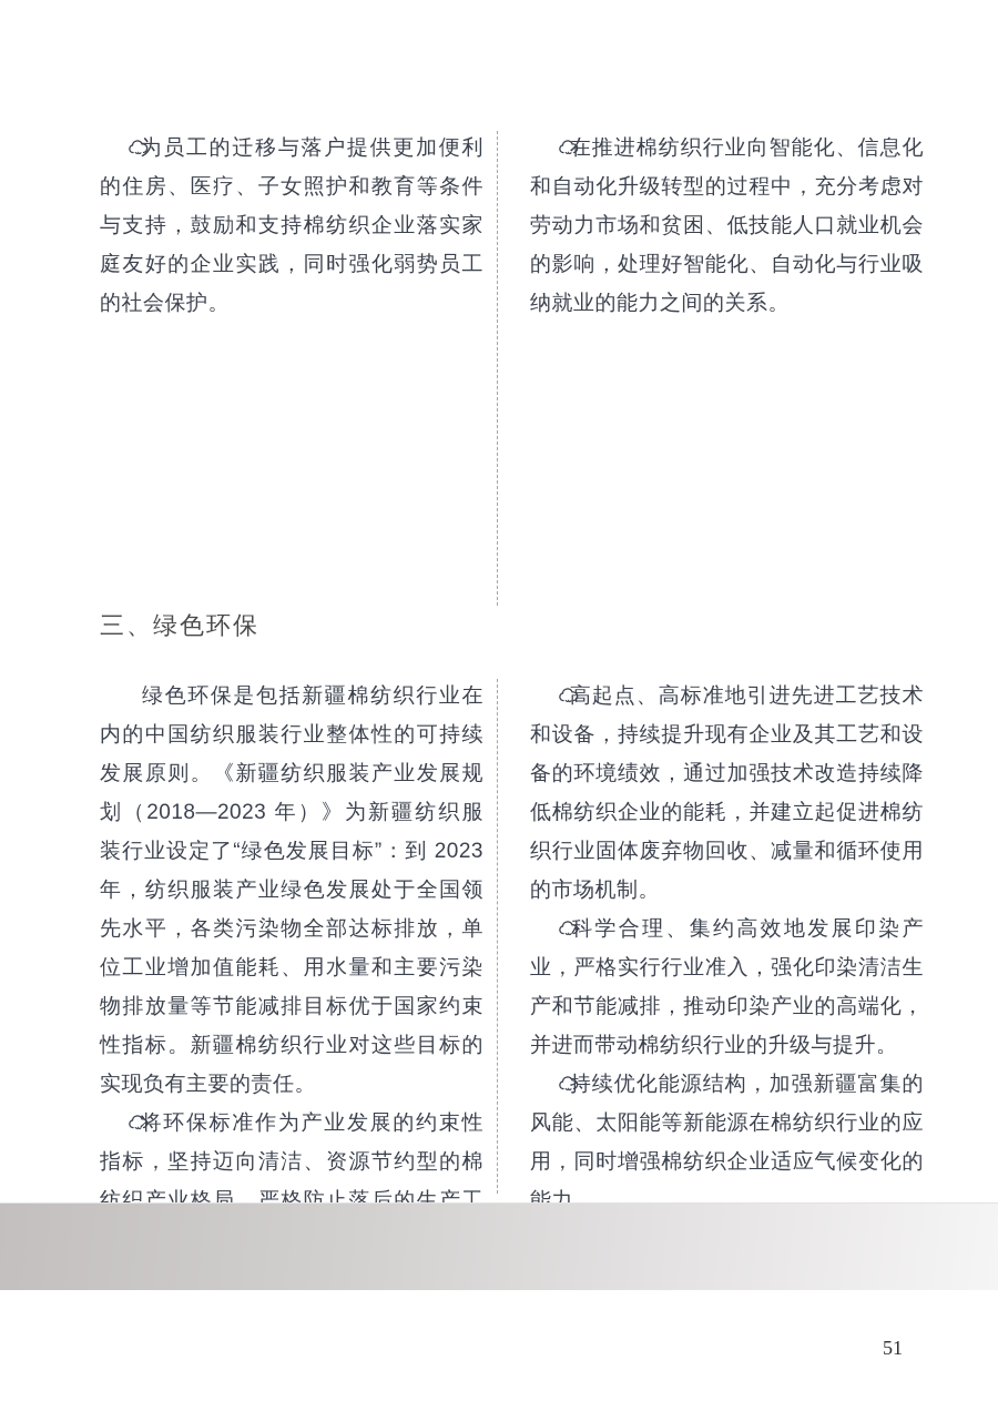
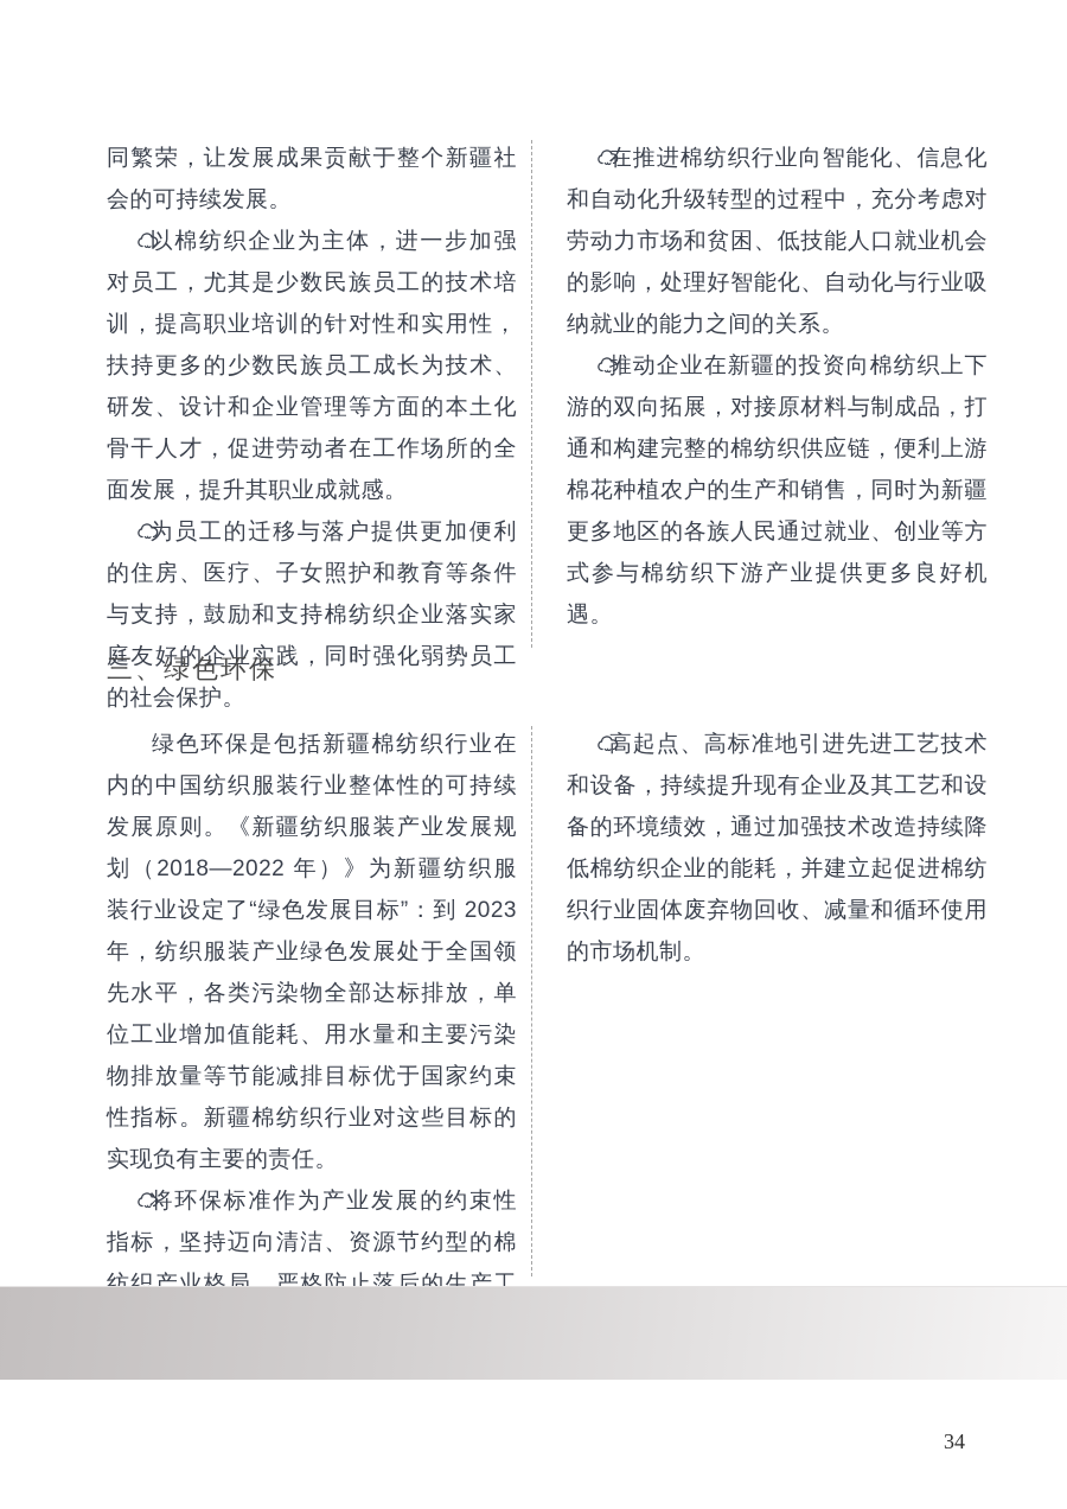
+ 同繁荣，让发展成果贡献于整个新疆社会的可持续发展。
+ 以棉纺织企业为主体，进一步加强对员工，尤其是少数民族员工的技术培训，提高职业培训的针对性和实用性，扶持更多的少数民族员工成长为技术、研发、设计和企业管理等方面的本土化骨干人才，促进劳动者在工作场所的全面发展，提升其职业成就感。
  为员工的迁移与落户提供更加便利的住房、医疗、子女照护和教育等条件与支持，鼓励和支持棉纺织企业落实家庭友好的企业实践，同时强化弱势员工的社会保护。
  在推进棉纺织行业向智能化、信息化和自动化升级转型的过程中，充分考虑对劳动力市场和贫困、低技能人口就业机会的影响，处理好智能化、自动化与行业吸纳就业的能力之间的关系。
+ 推动企业在新疆的投资向棉纺织上下游的双向拓展，对接原材料与制成品，打通和构建完整的棉纺织供应链，便利上游棉花种植农户的生产和销售，同时为新疆更多地区的各族人民通过就业、创业等方式参与棉纺织下游产业提供更多良好机遇。
  三、绿色环保
- 绿色环保是包括新疆棉纺织行业在内的中国纺织服装行业整体性的可持续发展原则。《新疆纺织服装产业发展规划（2018—2023 年）》为新疆纺织服装行业设定了“绿色发展目标”：到 2023 年，纺织服装产业绿色发展处于全国领先水平，各类污染物全部达标排放，单位工业增加值能耗、用水量和主要污染物排放量等节能减排目标优于国家约束性指标。新疆棉纺织行业对这些目标的实现负有主要的责任。
+ 绿色环保是包括新疆棉纺织行业在内的中国纺织服装行业整体性的可持续发展原则。《新疆纺织服装产业发展规划（2018—2022 年）》为新疆纺织服装行业设定了“绿色发展目标”：到 2023 年，纺织服装产业绿色发展处于全国领先水平，各类污染物全部达标排放，单位工业增加值能耗、用水量和主要污染物排放量等节能减排目标优于国家约束性指标。新疆棉纺织行业对这些目标的实现负有主要的责任。
  将环保标准作为产业发展的约束性指标，坚持迈向清洁、资源节约型的棉纺织产业格局，严格防止落后的生产工
  高起点、高标准地引进先进工艺技术和设备，持续提升现有企业及其工艺和设备的环境绩效，通过加强技术改造持续降低棉纺织企业的能耗，并建立起促进棉纺织行业固体废弃物回收、减量和循环使用的市场机制。
- 科学合理、集约高效地发展印染产业，严格实行行业准入，强化印染清洁生产和节能减排，推动印染产业的高端化，并进而带动棉纺织行业的升级与提升。
- 持续优化能源结构，加强新疆富集的风能、太阳能等新能源在棉纺织行业的应用，同时增强棉纺织企业适应气候变化的能力。
- 51
+ 34
